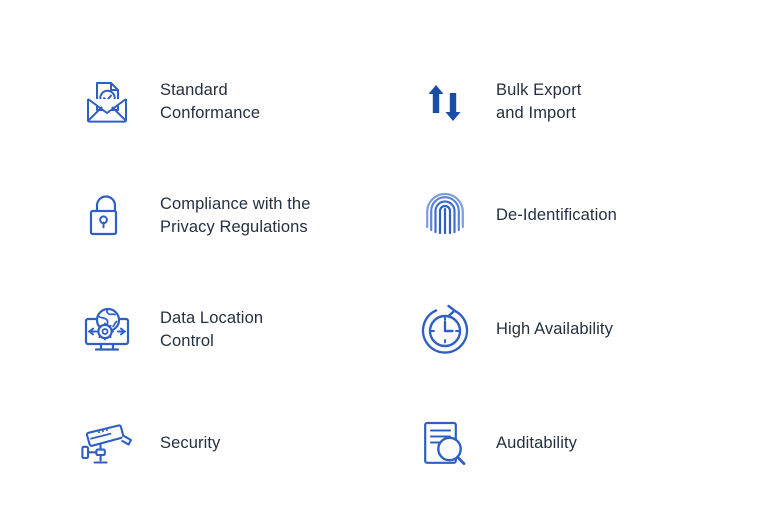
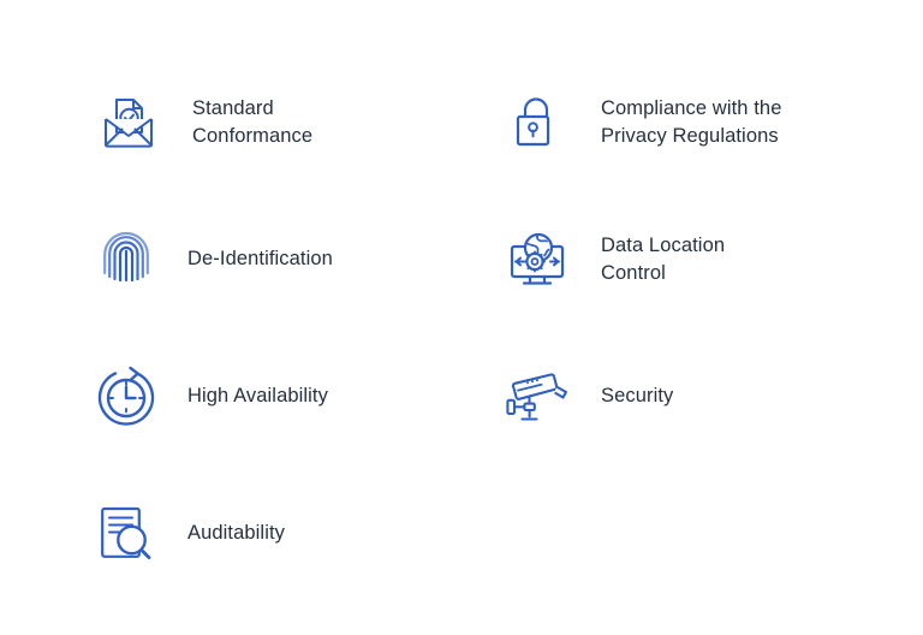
  Standard
  Conformance
- Bulk Export
- and Import
  Compliance with the
  Privacy Regulations
  De-Identification
  Data Location
  Control
  High Availability
  Security
  Auditability
